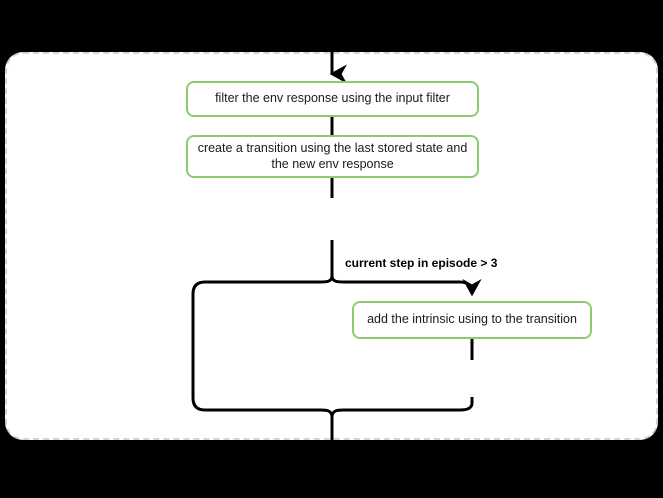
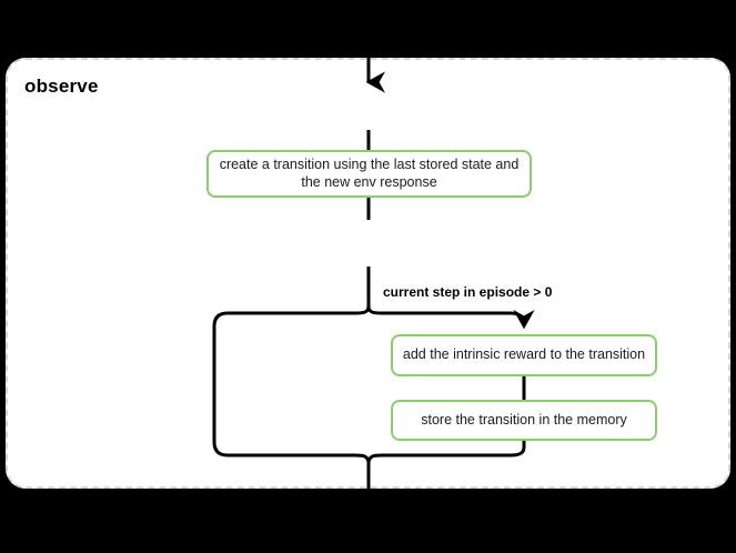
+ observe
- current step in episode > 3
+ current step in episode > 0
- filter the env response using the input filter
  create a transition using the last stored state and the new env response
- add the intrinsic using to the transition
+ add the intrinsic reward to the transition
+ store the transition in the memory
